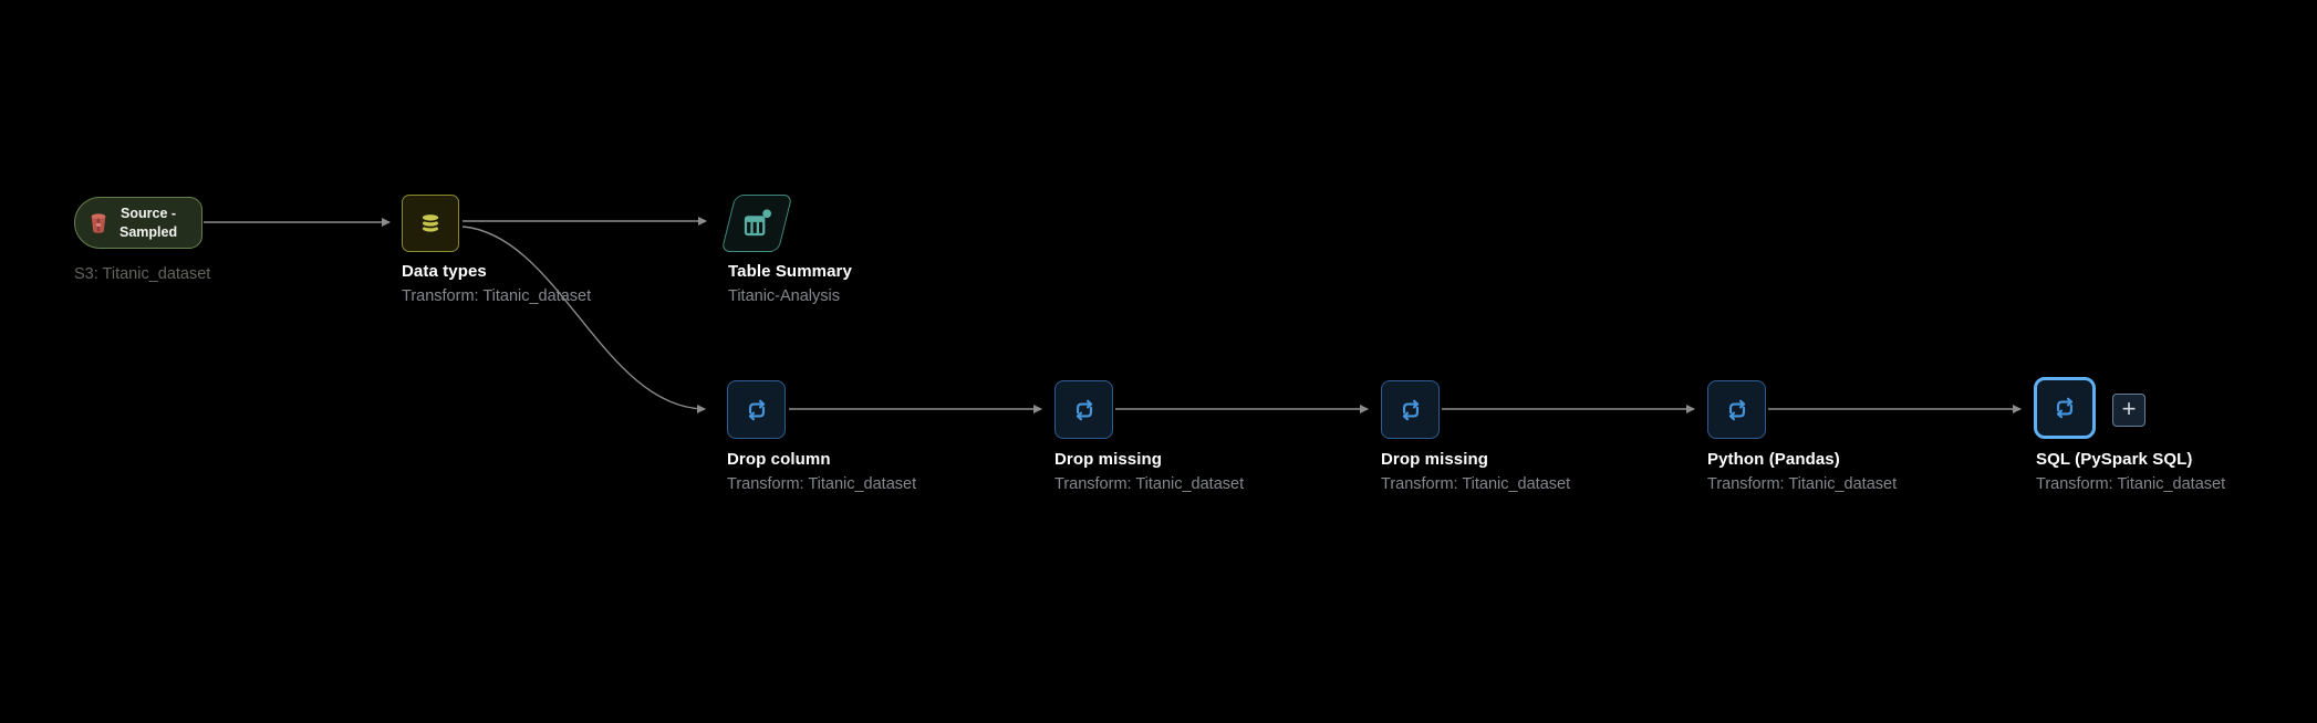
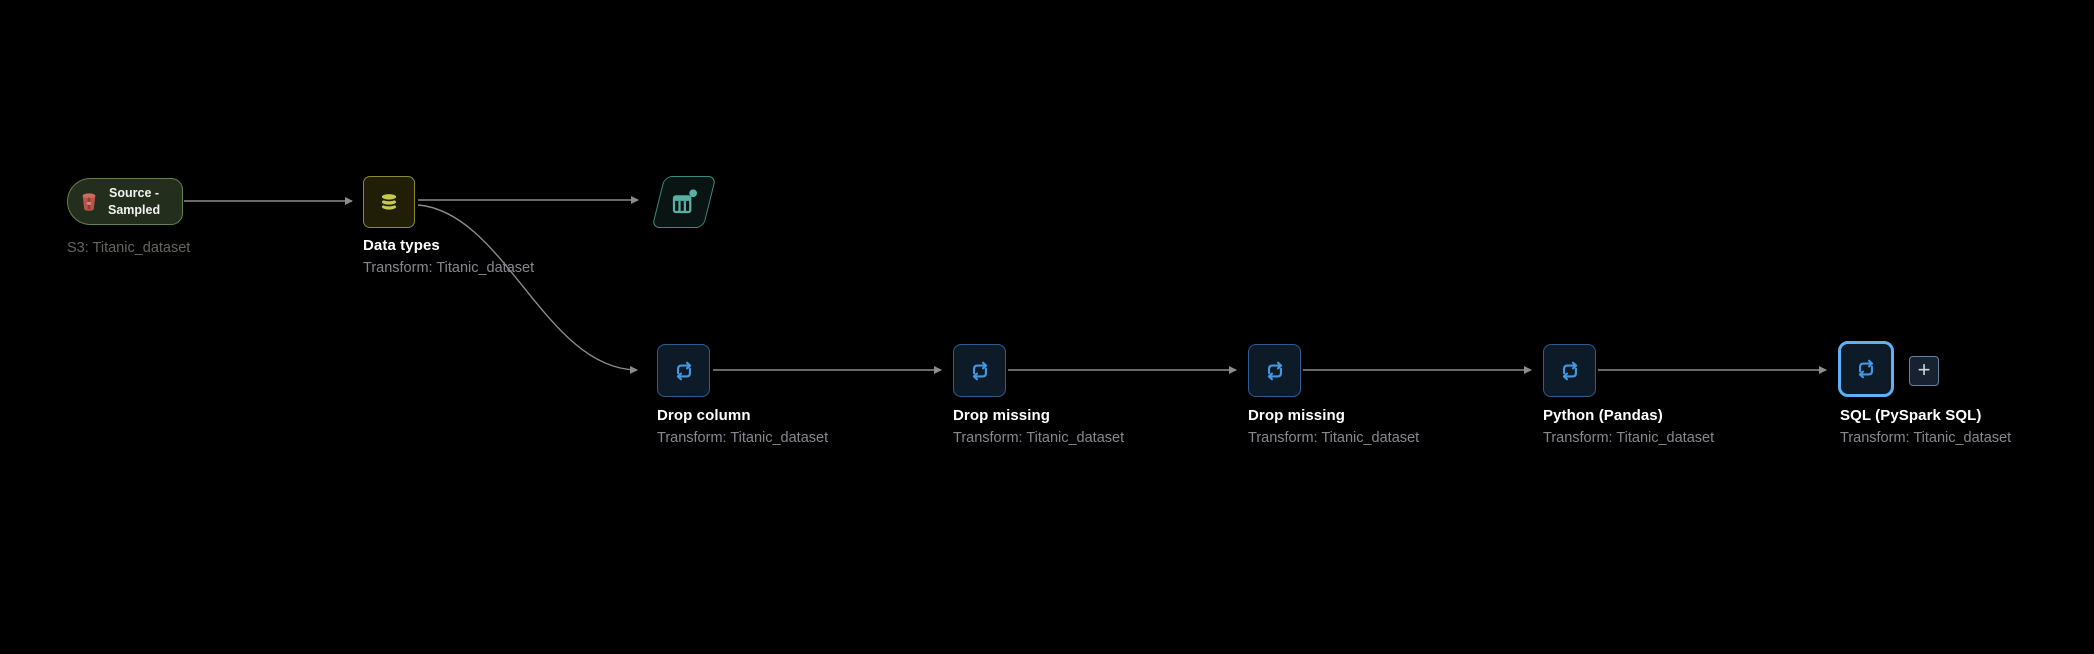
  Source -
  Sampled
  S3: Titanic_dataset
  Data types
  Transform: Titanic_dataset
- Table Summary
- Titanic-Analysis
  Drop column
  Transform: Titanic_dataset
  Drop missing
  Transform: Titanic_dataset
  Drop missing
  Transform: Titanic_dataset
  Python (Pandas)
  Transform: Titanic_dataset
  SQL (PySpark SQL)
  Transform: Titanic_dataset
  +
